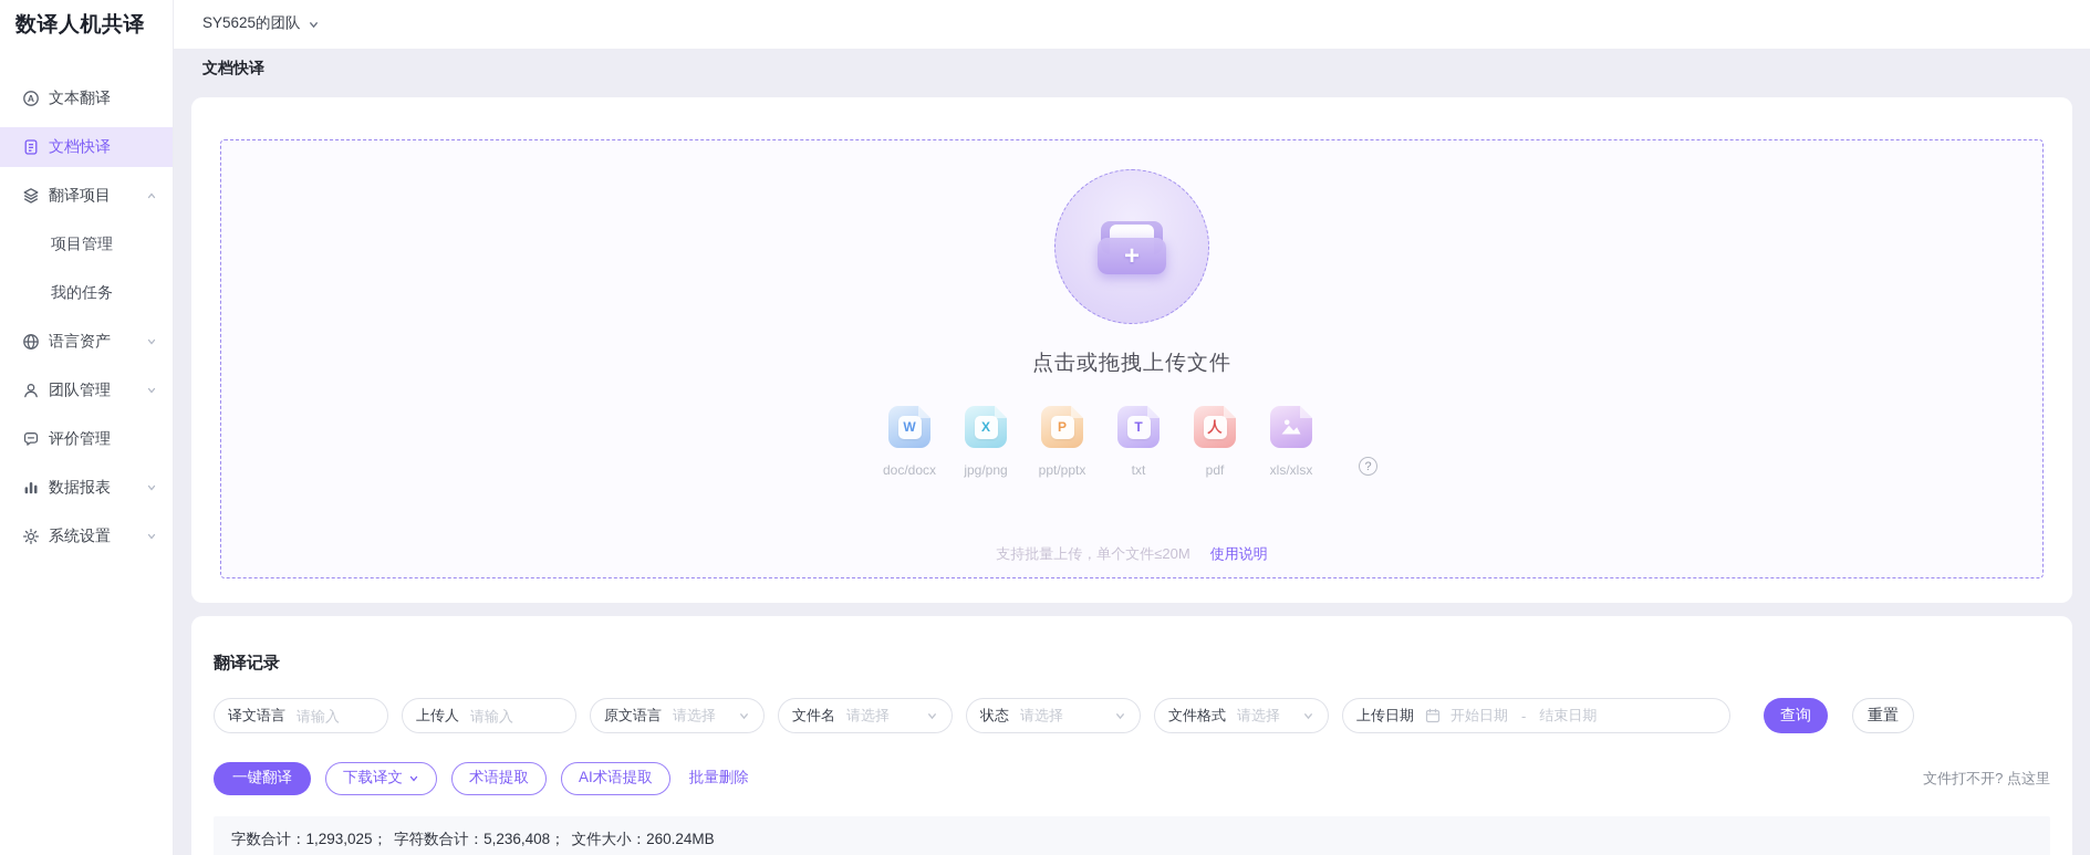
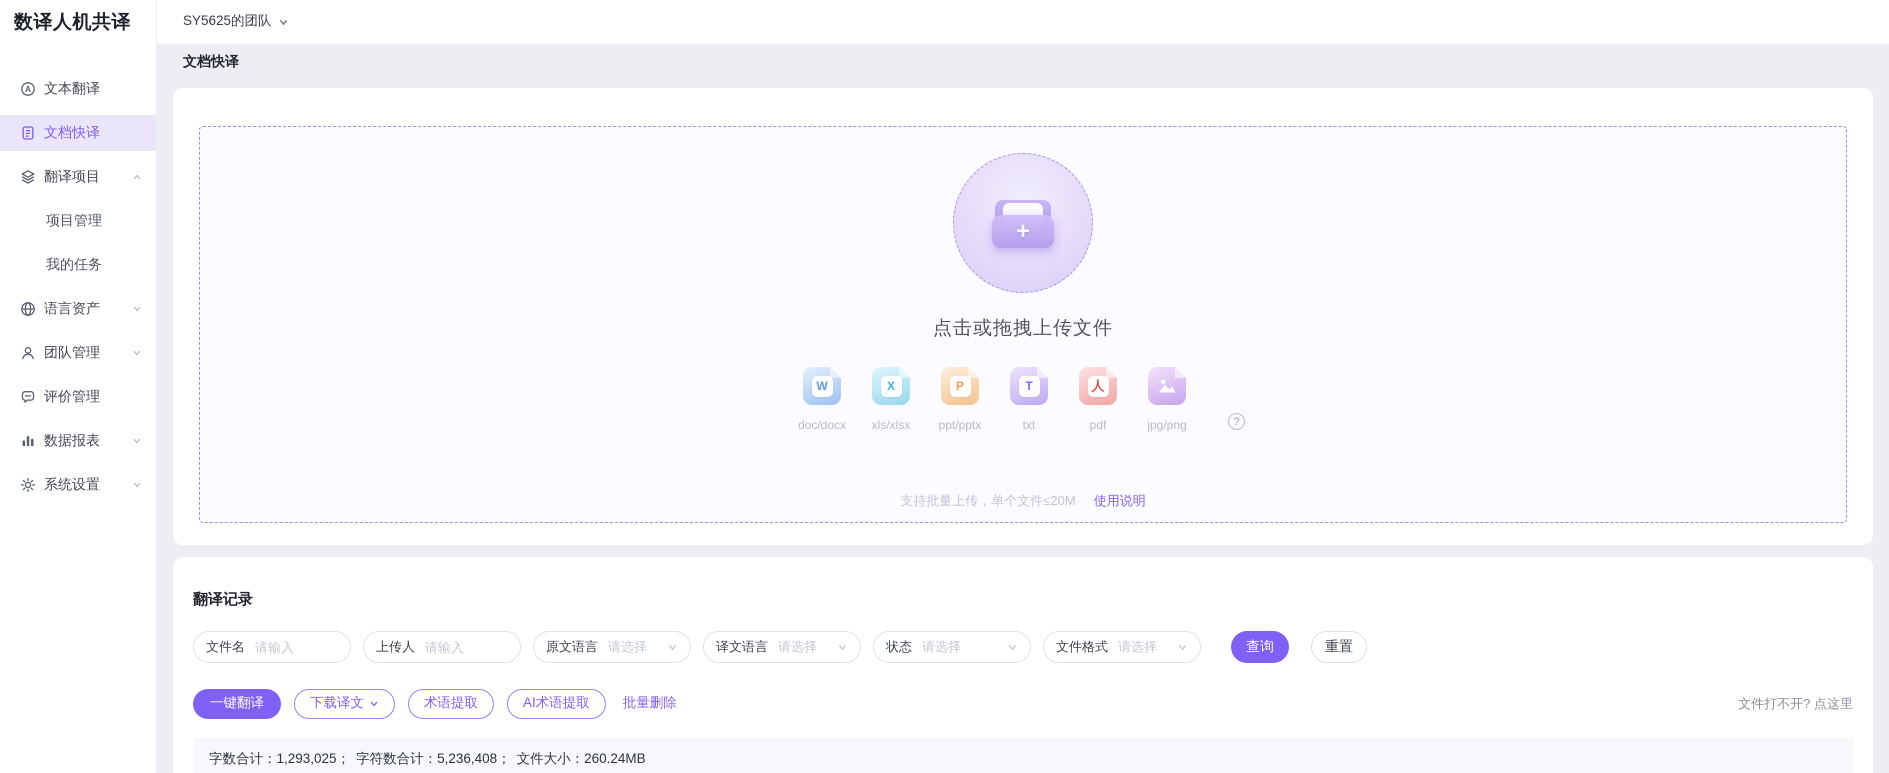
  数译人机共译
  A
  文本翻译
  文档快译
  翻译项目
  项目管理
  我的任务
  语言资产
  团队管理
  评价管理
  数据报表
  系统设置
  SY5625的团队
  文档快译
  +
  点击或拖拽上传文件
  W
  doc/docx
  X
- jpg/png
+ xls/xlsx
  P
  ppt/pptx
  T
  txt
  人
  pdf
- xls/xlsx
+ jpg/png
  ?
  支持批量上传，单个文件≤20M
  使用说明
  翻译记录
- 译文语言
+ 文件名
  请输入
  上传人
  请输入
  原文语言
  请选择
- 文件名
+ 译文语言
  请选择
  状态
  请选择
  文件格式
  请选择
- 上传日期
- 开始日期
- -
- 结束日期
  查询
  重置
  一键翻译
  下载译文
  术语提取
  AI术语提取
  批量删除
  文件打不开? 点这里
  字数合计：
  1,293,025
  ；
  字符数合计：
  5,236,408
  ；
  文件大小：
  260.24MB
